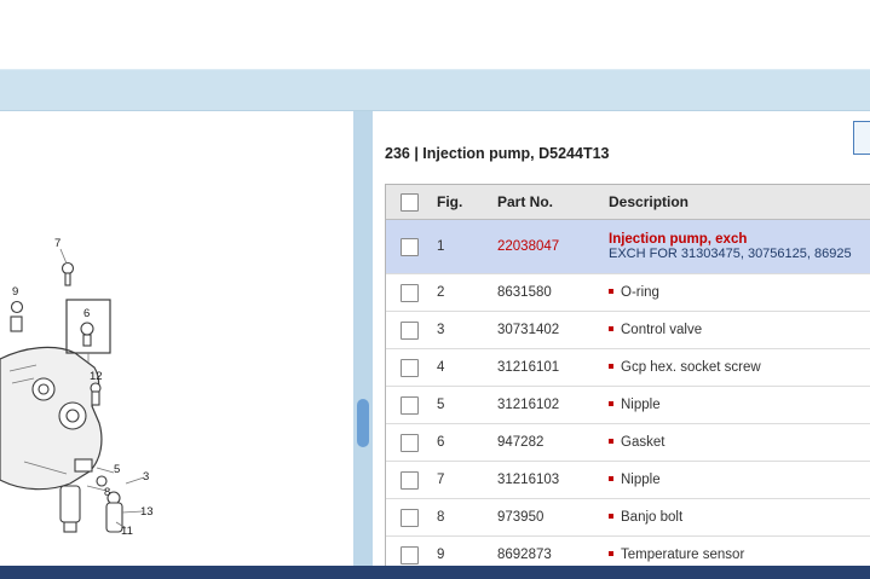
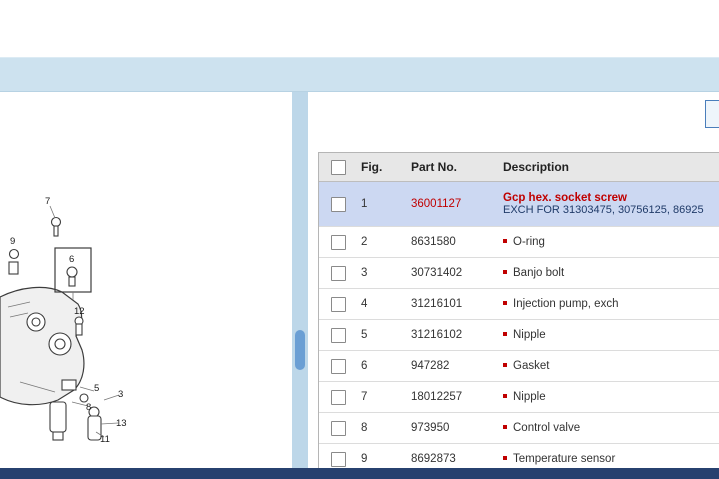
  7
  6
  12
  9
  5
  8
  3
  13
  11
- 236 | Injection pump, D5244T13
  Fig.
  Part No.
  Description
  1
- 22038047
+ 36001127
- Injection pump, exch
+ Gcp hex. socket screw
  EXCH FOR 31303475, 30756125, 86925
  2
  8631580
  O-ring
  3
  30731402
- Control valve
+ Banjo bolt
  4
  31216101
- Gcp hex. socket screw
+ Injection pump, exch
  5
  31216102
  Nipple
  6
  947282
  Gasket
  7
- 31216103
+ 18012257
  Nipple
  8
  973950
- Banjo bolt
+ Control valve
  9
  8692873
  Temperature sensor
